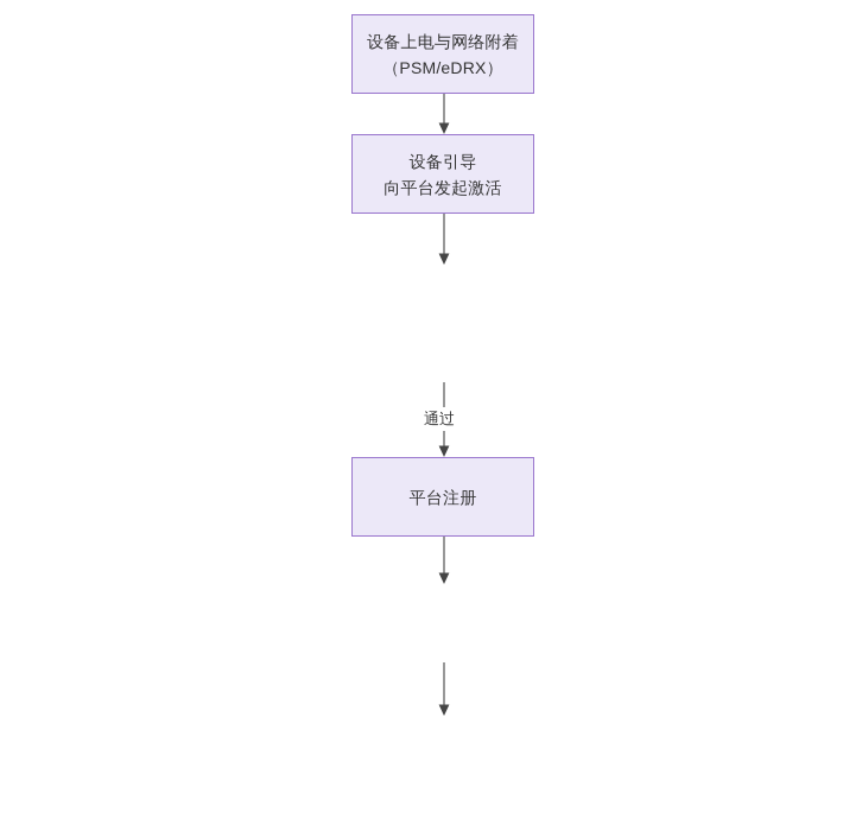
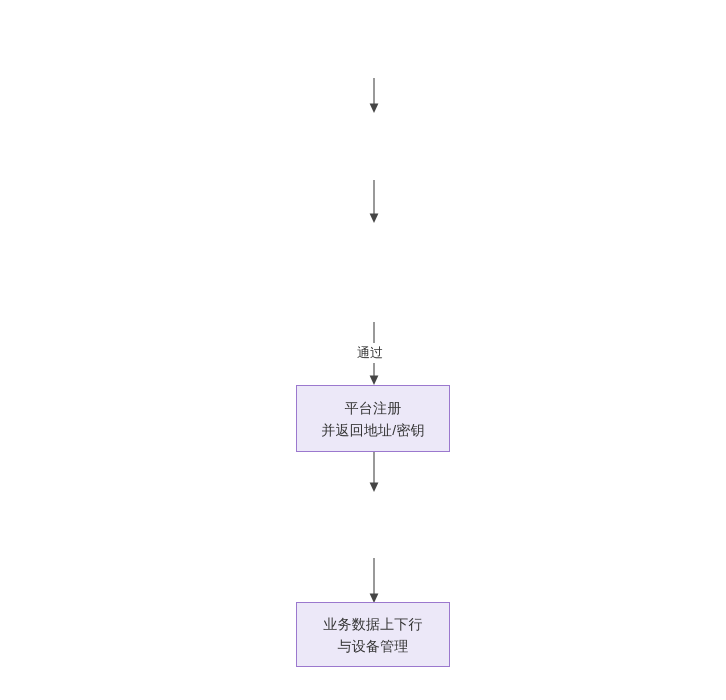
  通过
- 设备上电与网络附着
- （PSM/eDRX）
- 设备引导
- 向平台发起激活
  平台注册
+ 并返回地址/密钥
+ 业务数据上下行
+ 与设备管理
